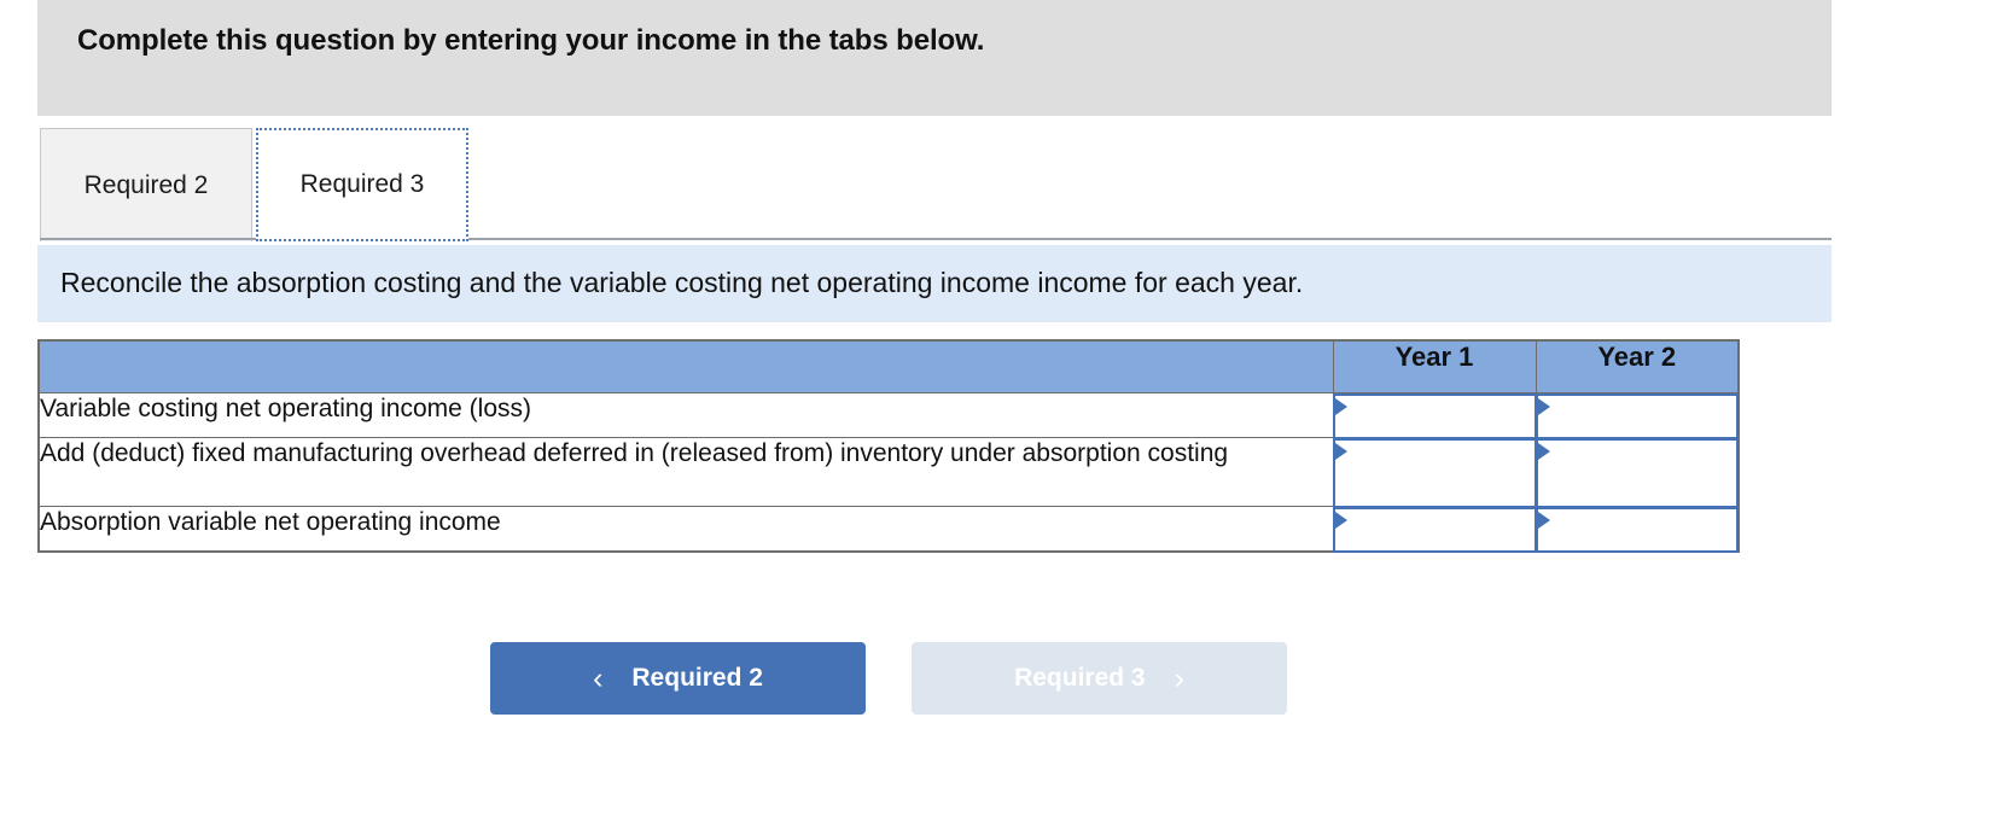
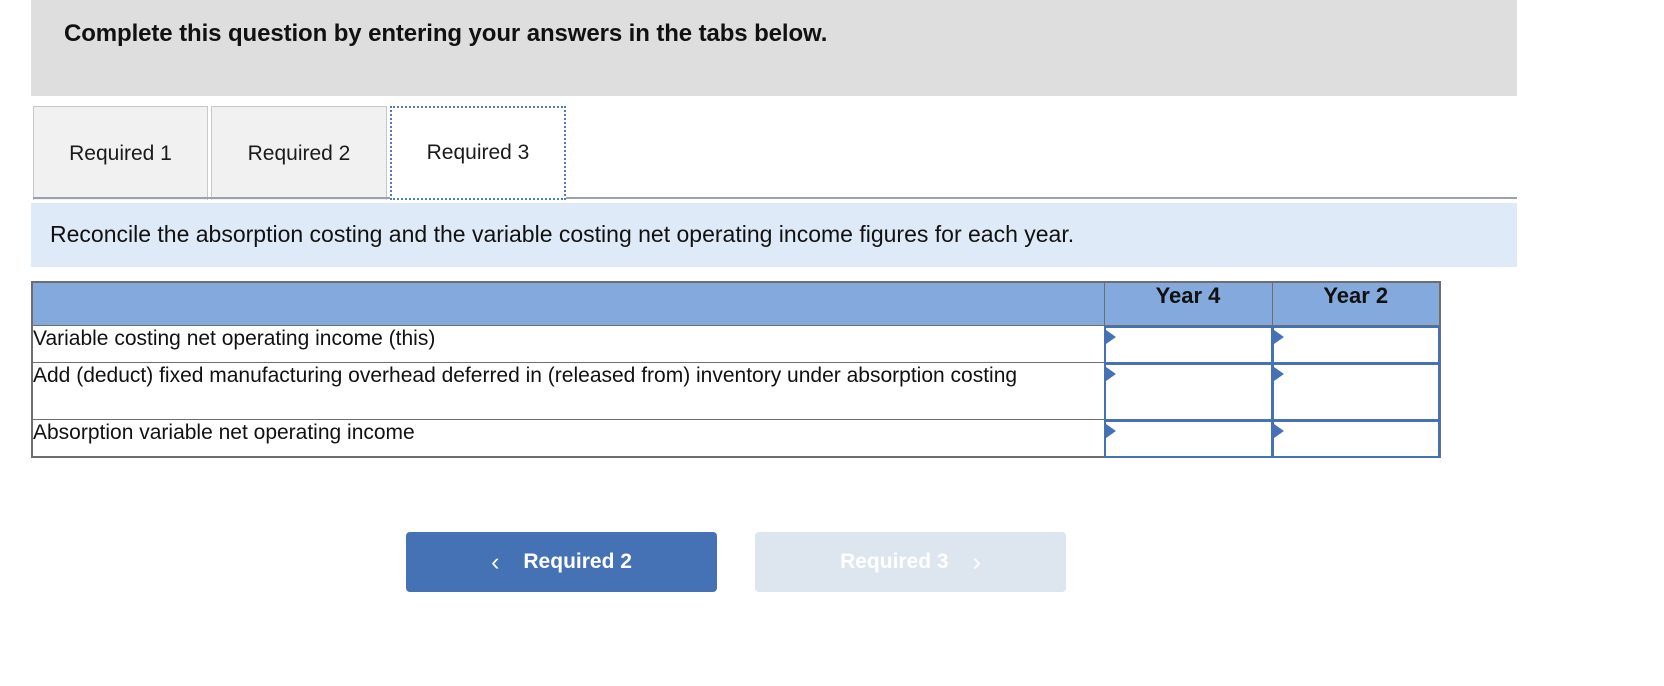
- Complete this question by entering your income in the tabs below.
+ Complete this question by entering your answers in the tabs below.
+ Required 1
  Required 2
  Required 3
- Reconcile the absorption costing and the variable costing net operating income income for each year.
+ Reconcile the absorption costing and the variable costing net operating income figures for each year.
- 	Year 1	Year 2
+ 	Year 4	Year 2
- Variable costing net operating income (loss)
+ Variable costing net operating income (this)
  Add (deduct) fixed manufacturing overhead deferred in (released from) inventory under absorption costing
  Absorption variable net operating income
  ‹
  Required 2
  Required 3
  ›
